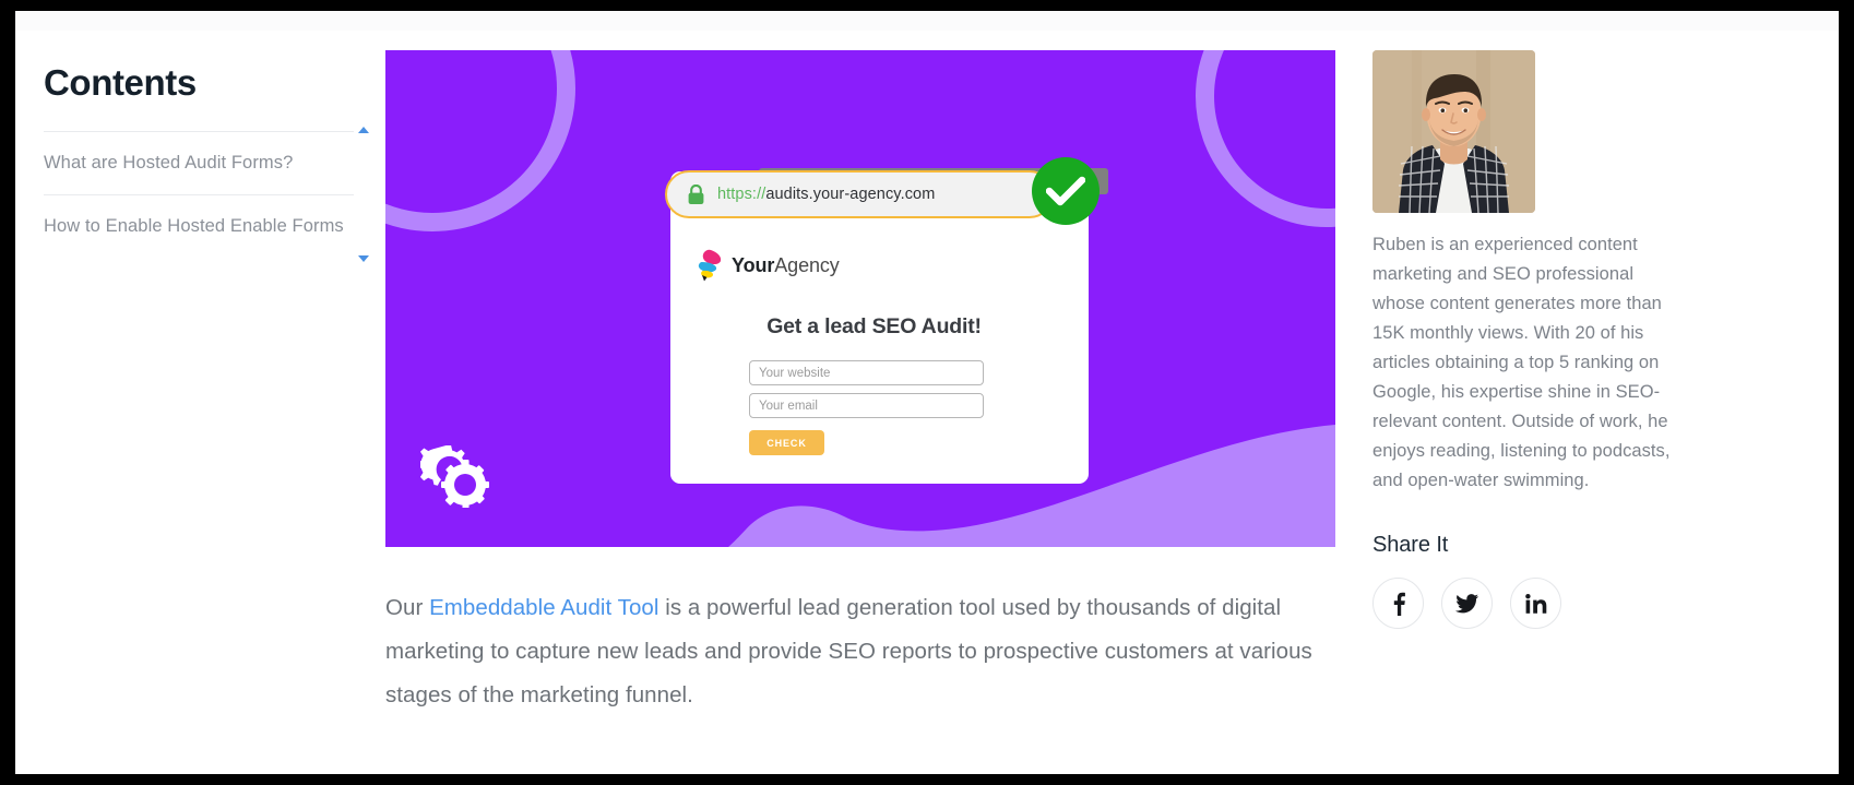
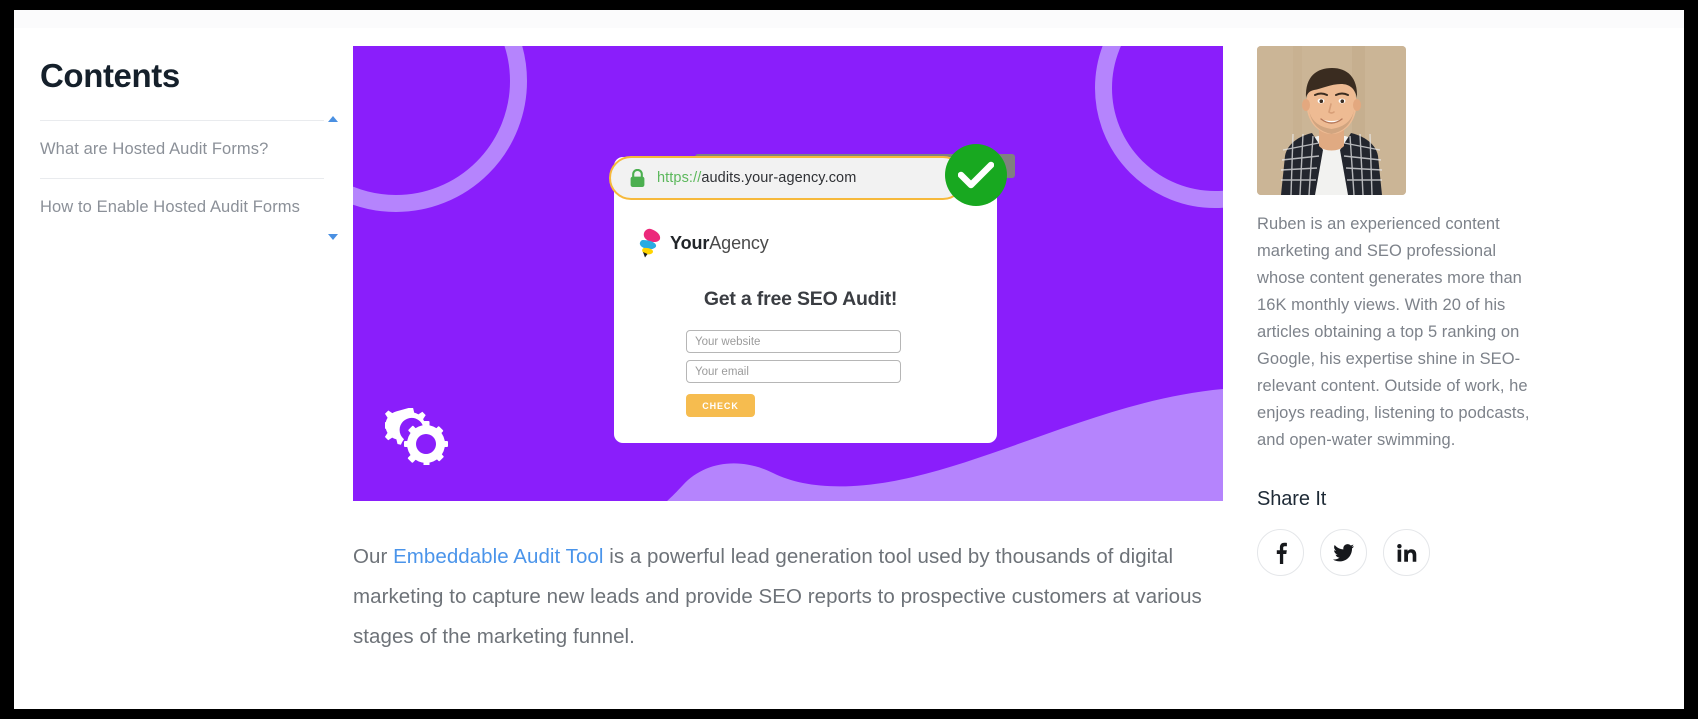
  Contents
  What are Hosted Audit Forms?
- How to Enable Hosted Enable Forms
+ How to Enable Hosted Audit Forms
  https://audits.your-agency.com
  YourAgency
- Get a lead SEO Audit!
+ Get a free SEO Audit!
  Your website
  Your email
  CHECK
  Our Embeddable Audit Tool is a powerful lead generation tool used by thousands of digital marketing to capture new leads and provide SEO reports to prospective customers at various stages of the marketing funnel.
- Ruben is an experienced content marketing and SEO professional whose content generates more than 15K monthly views. With 20 of his articles obtaining a top 5 ranking on Google, his expertise shine in SEO-relevant content. Outside of work, he enjoys reading, listening to podcasts, and open-water swimming.
+ Ruben is an experienced content marketing and SEO professional whose content generates more than 16K monthly views. With 20 of his articles obtaining a top 5 ranking on Google, his expertise shine in SEO-relevant content. Outside of work, he enjoys reading, listening to podcasts, and open-water swimming.
  Share It
